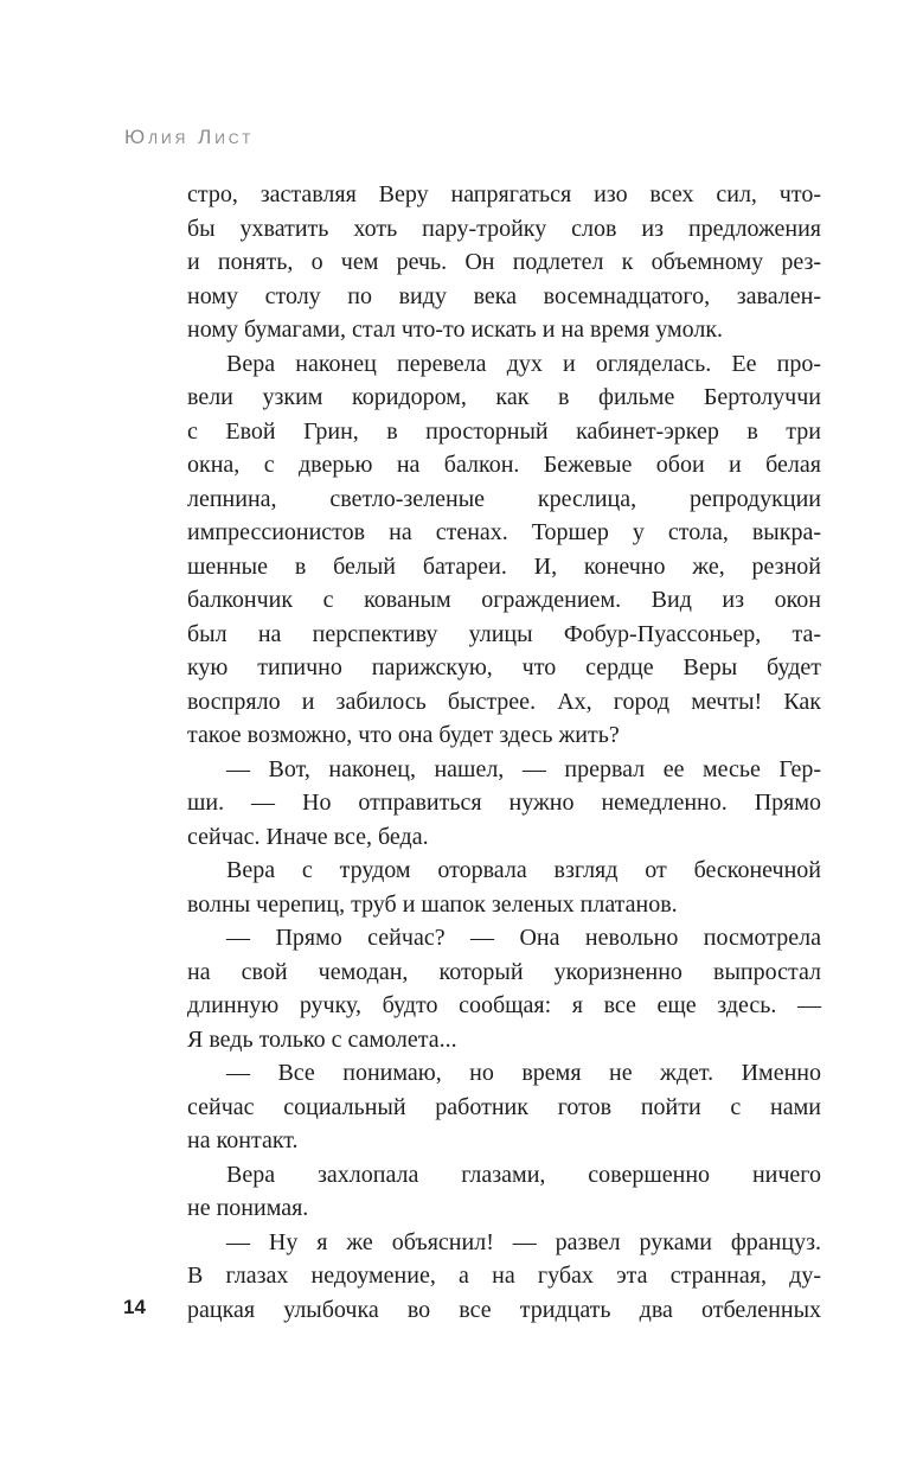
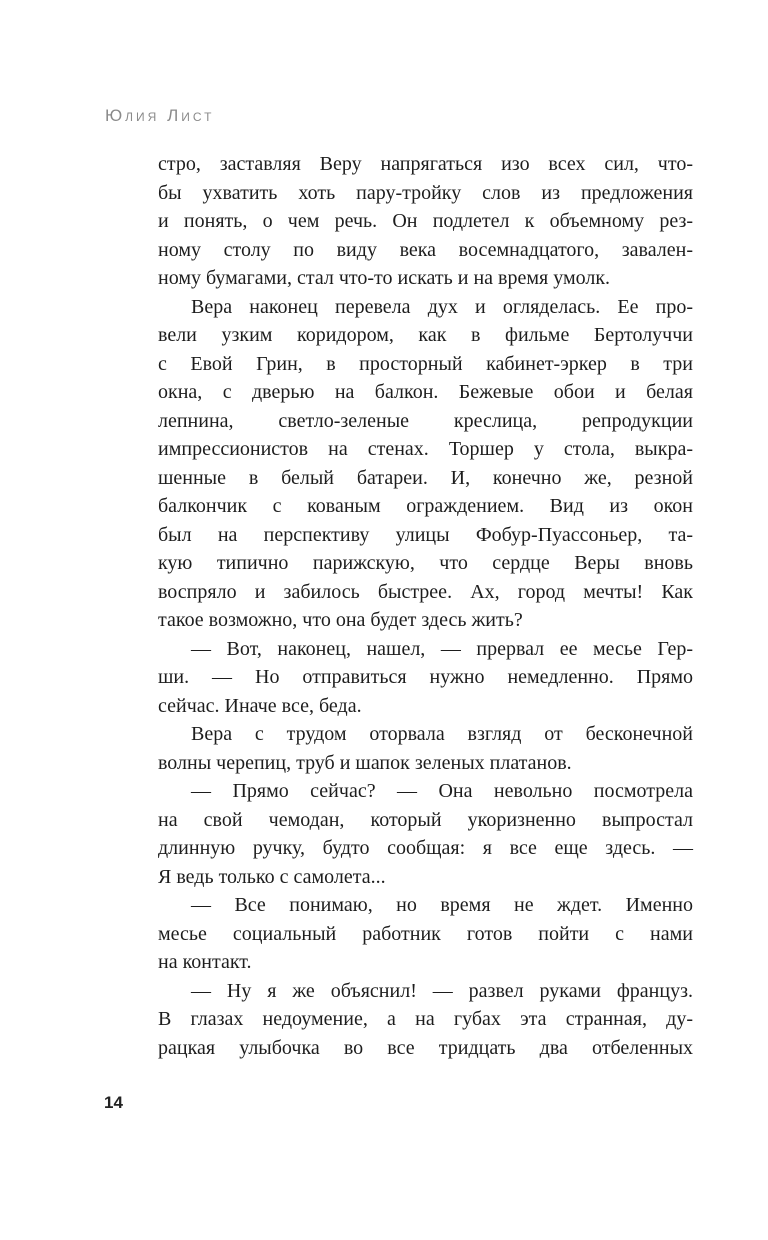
  Юлия Лист
  стро, заставляя Веру напрягаться изо всех сил, что-
  бы ухватить хоть пару-тройку слов из предложения
  и понять, о чем речь. Он подлетел к объемному рез-
  ному столу по виду века восемнадцатого, завален-
  ному бумагами, стал что-то искать и на время умолк.
  Вера наконец перевела дух и огляделась. Ее про-
  вели узким коридором, как в фильме Бертолуччи
  с Евой Грин, в просторный кабинет-эркер в три
  окна, с дверью на балкон. Бежевые обои и белая
  лепнина, светло-зеленые креслица, репродукции
  импрессионистов на стенах. Торшер у стола, выкра-
  шенные в белый батареи. И, конечно же, резной
  балкончик с кованым ограждением. Вид из окон
  был на перспективу улицы Фобур-Пуассоньер, та-
- кую типично парижскую, что сердце Веры будет
+ кую типично парижскую, что сердце Веры вновь
  воспряло и забилось быстрее. Ах, город мечты! Как
  такое возможно, что она будет здесь жить?
  — Вот, наконец, нашел, — прервал ее месье Гер-
  ши. — Но отправиться нужно немедленно. Прямо
  сейчас. Иначе все, беда.
  Вера с трудом оторвала взгляд от бесконечной
  волны черепиц, труб и шапок зеленых платанов.
  — Прямо сейчас? — Она невольно посмотрела
  на свой чемодан, который укоризненно выпростал
  длинную ручку, будто сообщая: я все еще здесь. —
  Я ведь только с самолета...
  — Все понимаю, но время не ждет. Именно
- сейчас социальный работник готов пойти с нами
+ месье социальный работник готов пойти с нами
  на контакт.
- Вера захлопала глазами, совершенно ничего
- не понимая.
  — Ну я же объяснил! — развел руками француз.
  В глазах недоумение, а на губах эта странная, ду-
  рацкая улыбочка во все тридцать два отбеленных
  14
